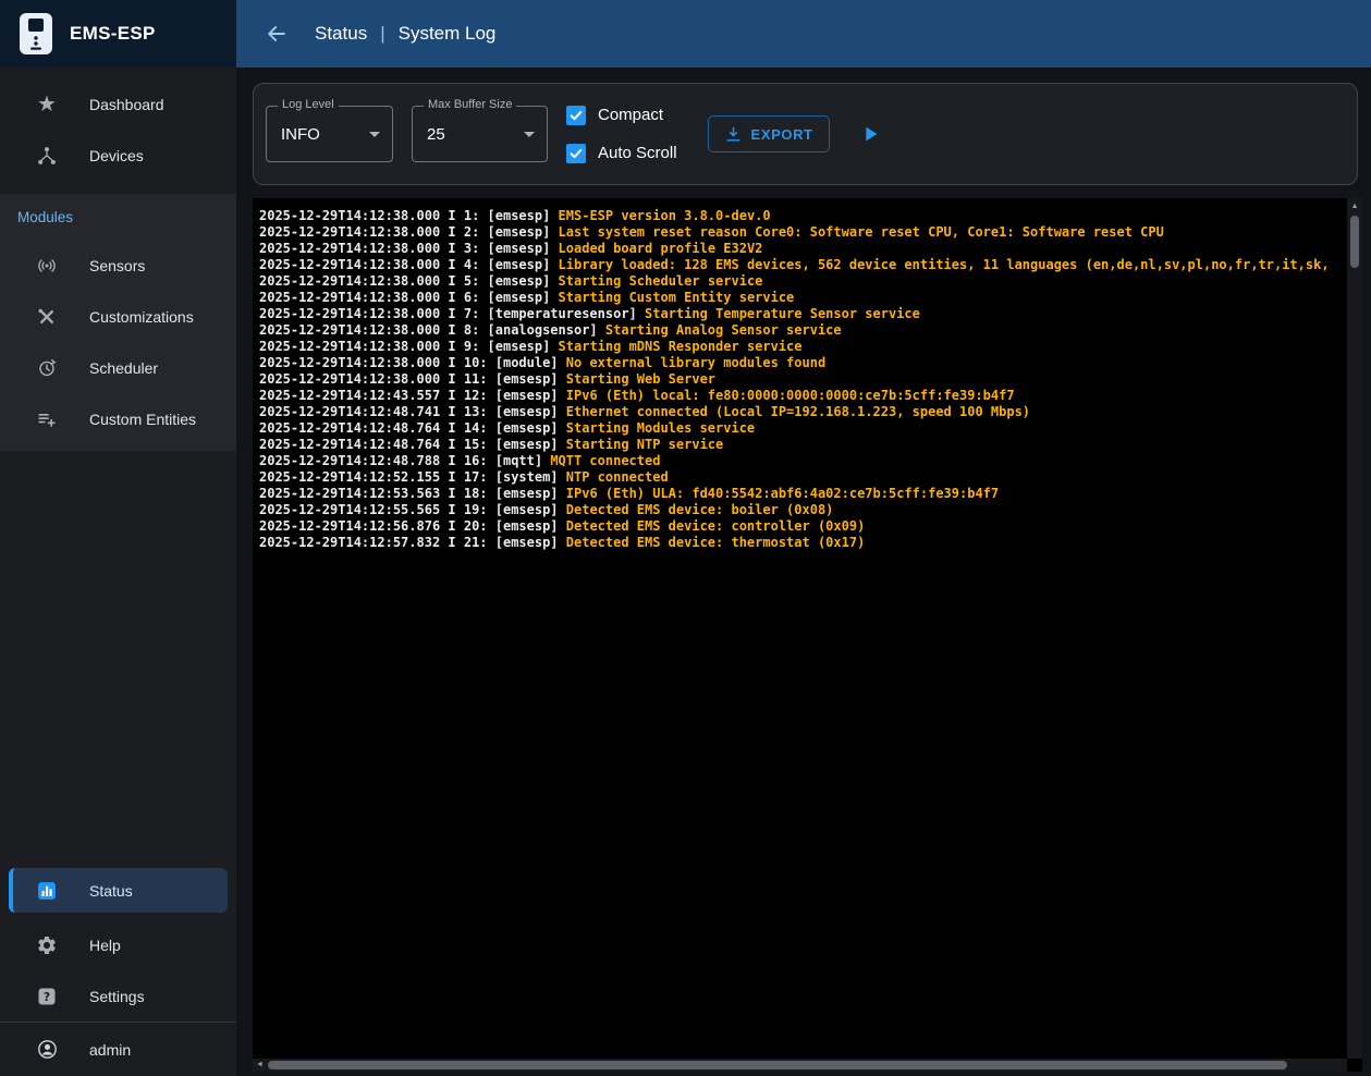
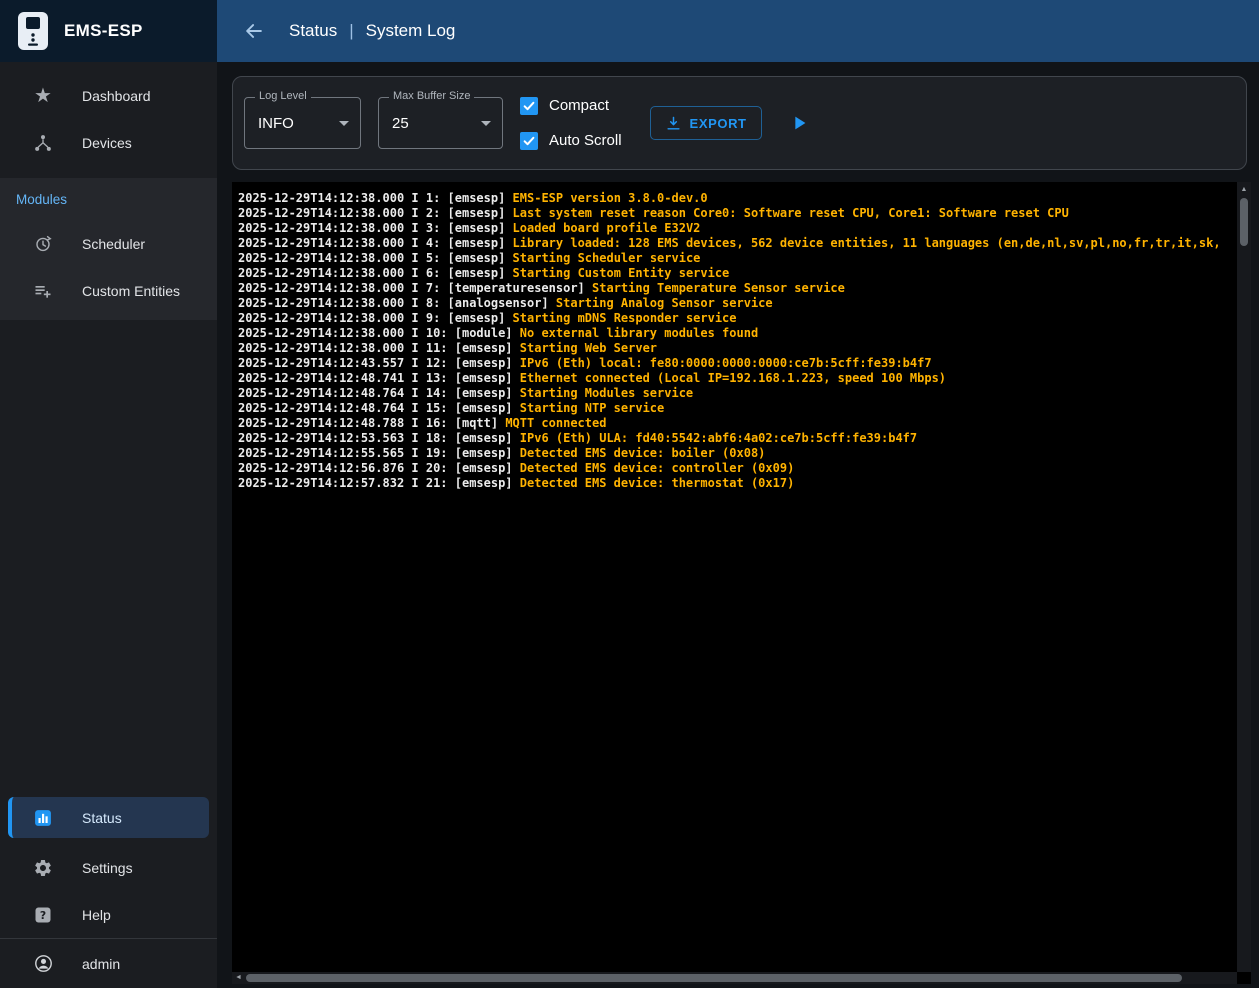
  EMS-ESP
  Status
  |
  System Log
  ★
  Dashboard
  Devices
  Modules
- Sensors
- Customizations
  Scheduler
  Custom Entities
  Status
- Help
+ Settings
  ?
- Settings
+ Help
  admin
  Log Level
  INFO
  Max Buffer Size
  25
  Compact
  Auto Scroll
  EXPORT
  2025-12-29T14:12:38.000 I 1: [emsesp] EMS-ESP version 3.8.0-dev.0
  2025-12-29T14:12:38.000 I 2: [emsesp] Last system reset reason Core0: Software reset CPU, Core1: Software reset CPU
  2025-12-29T14:12:38.000 I 3: [emsesp] Loaded board profile E32V2
  2025-12-29T14:12:38.000 I 4: [emsesp] Library loaded: 128 EMS devices, 562 device entities, 11 languages (en,de,nl,sv,pl,no,fr,tr,it,sk,
  2025-12-29T14:12:38.000 I 5: [emsesp] Starting Scheduler service
  2025-12-29T14:12:38.000 I 6: [emsesp] Starting Custom Entity service
  2025-12-29T14:12:38.000 I 7: [temperaturesensor] Starting Temperature Sensor service
  2025-12-29T14:12:38.000 I 8: [analogsensor] Starting Analog Sensor service
  2025-12-29T14:12:38.000 I 9: [emsesp] Starting mDNS Responder service
  2025-12-29T14:12:38.000 I 10: [module] No external library modules found
  2025-12-29T14:12:38.000 I 11: [emsesp] Starting Web Server
  2025-12-29T14:12:43.557 I 12: [emsesp] IPv6 (Eth) local: fe80:0000:0000:0000:ce7b:5cff:fe39:b4f7
  2025-12-29T14:12:48.741 I 13: [emsesp] Ethernet connected (Local IP=192.168.1.223, speed 100 Mbps)
  2025-12-29T14:12:48.764 I 14: [emsesp] Starting Modules service
  2025-12-29T14:12:48.764 I 15: [emsesp] Starting NTP service
  2025-12-29T14:12:48.788 I 16: [mqtt] MQTT connected
- 2025-12-29T14:12:52.155 I 17: [system] NTP connected
  2025-12-29T14:12:53.563 I 18: [emsesp] IPv6 (Eth) ULA: fd40:5542:abf6:4a02:ce7b:5cff:fe39:b4f7
  2025-12-29T14:12:55.565 I 19: [emsesp] Detected EMS device: boiler (0x08)
  2025-12-29T14:12:56.876 I 20: [emsesp] Detected EMS device: controller (0x09)
  2025-12-29T14:12:57.832 I 21: [emsesp] Detected EMS device: thermostat (0x17)
